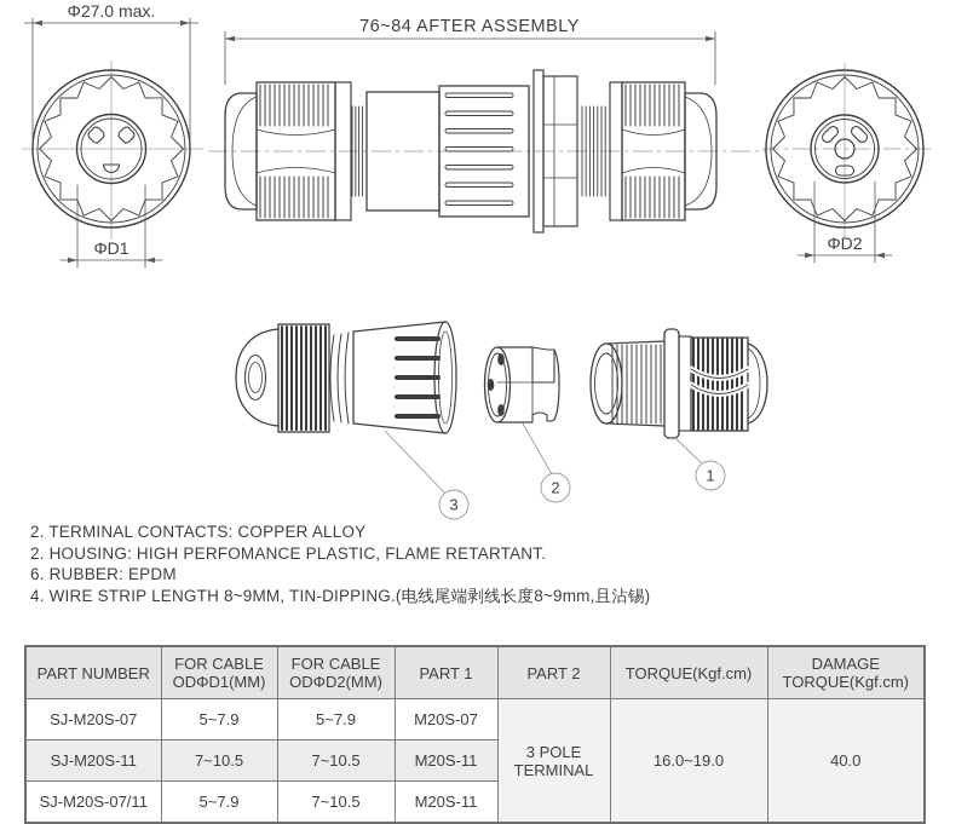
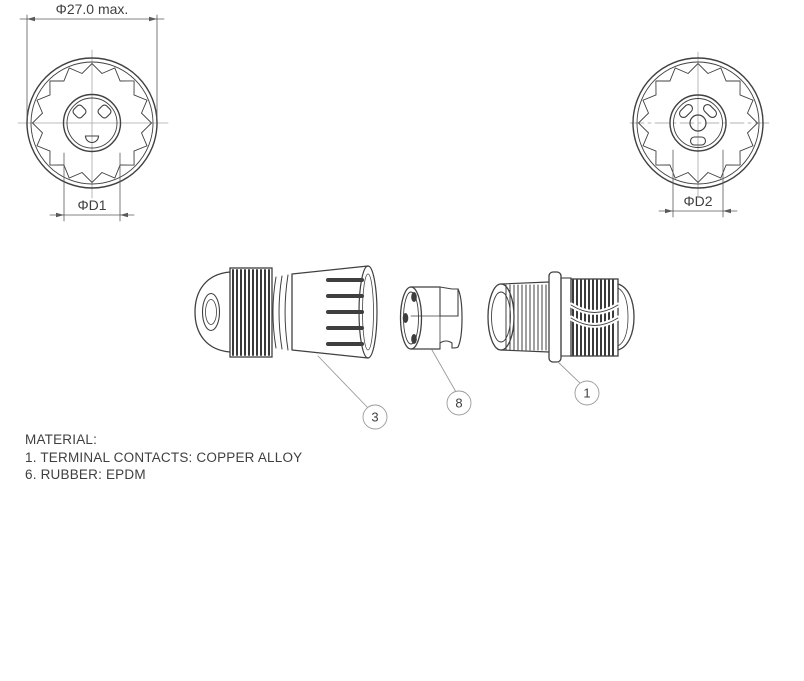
  Φ27.0 max.
  ΦD1
- 76~84 AFTER ASSEMBLY
  ΦD2
  3
- 2
+ 8
  1
+ MATERIAL:
- 2. TERMINAL CONTACTS: COPPER ALLOY
+ 1. TERMINAL CONTACTS: COPPER ALLOY
- 2. HOUSING: HIGH PERFOMANCE PLASTIC, FLAME RETARTANT.
  6. RUBBER: EPDM
- 4. WIRE STRIP LENGTH 8~9MM, TIN-DIPPING.(电线尾端剥线长度8~9mm,且沾锡)
- PART NUMBER	FOR CABLE ODΦD1(MM)	FOR CABLE ODΦD2(MM)	PART 1	PART 2	TORQUE(Kgf.cm)	DAMAGE TORQUE(Kgf.cm)
- SJ-M20S-07	5~7.9	5~7.9	M20S-07	3 POLE TERMINAL	16.0~19.0	40.0
- SJ-M20S-11	7~10.5	7~10.5	M20S-11
- SJ-M20S-07/11	5~7.9	7~10.5	M20S-11
